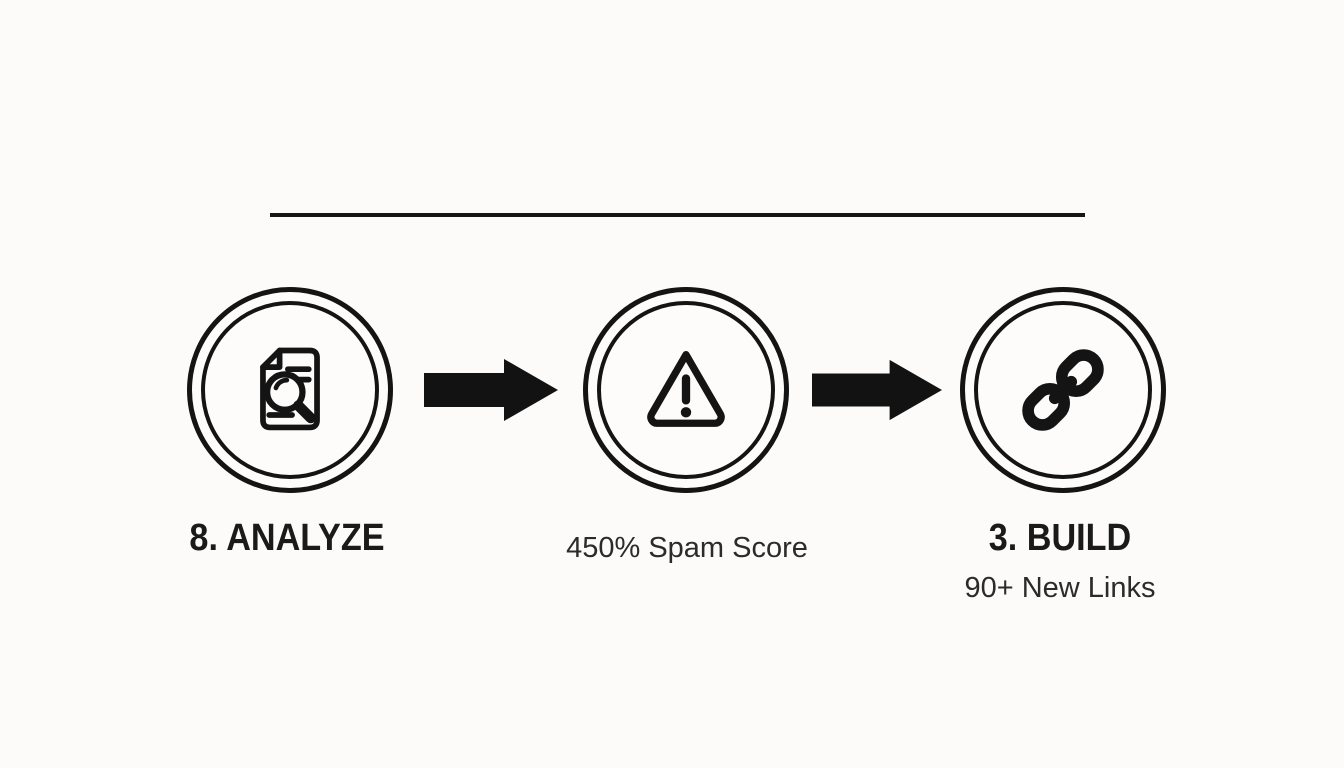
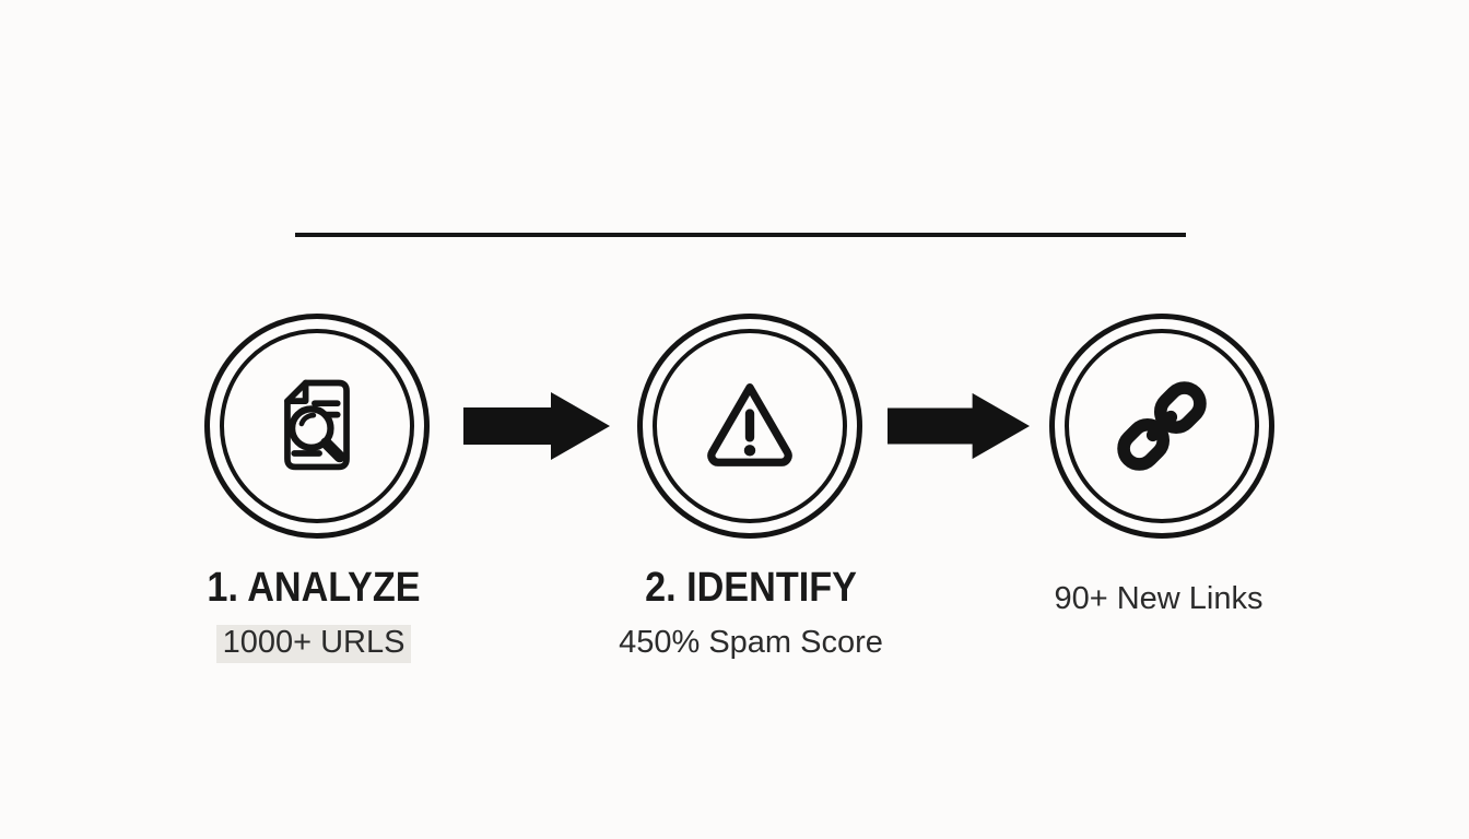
- 8. ANALYZE
+ 1. ANALYZE
+ 1000+ URLS
+ 2. IDENTIFY
  450% Spam Score
- 3. BUILD
  90+ New Links
